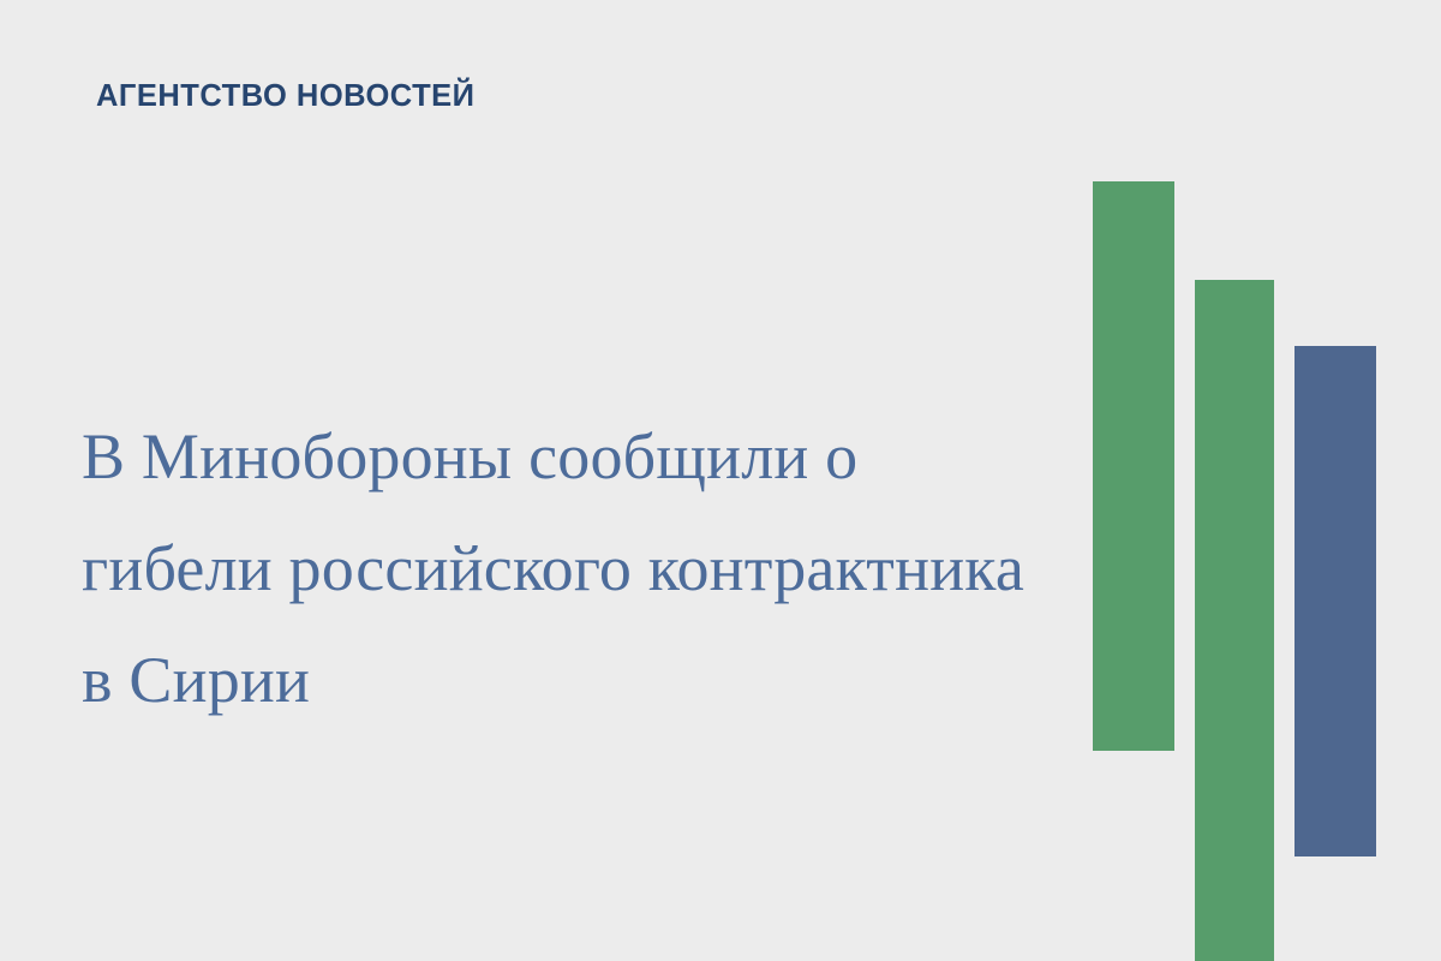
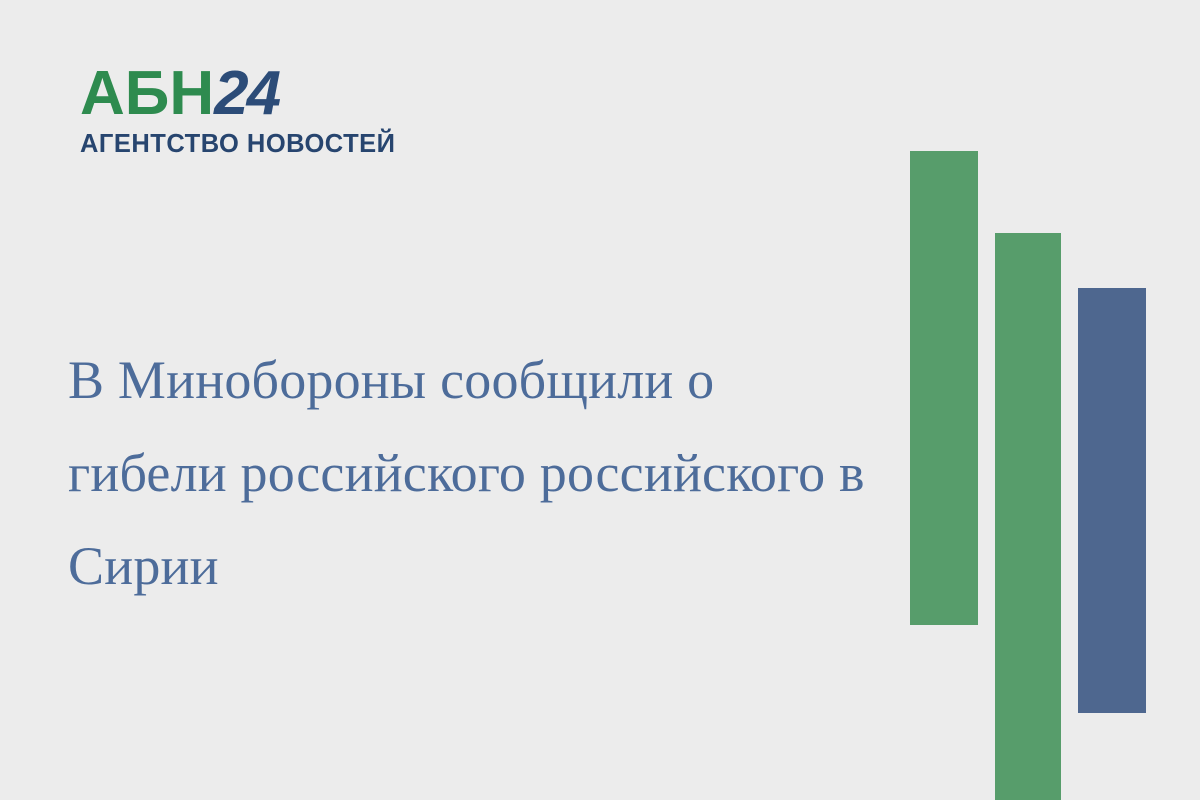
+ АБН24
  АГЕНТСТВО НОВОСТЕЙ
- В Минобороны сообщили о гибели российского контрактника в Сирии
+ В Минобороны сообщили о гибели российского российского в Сирии
